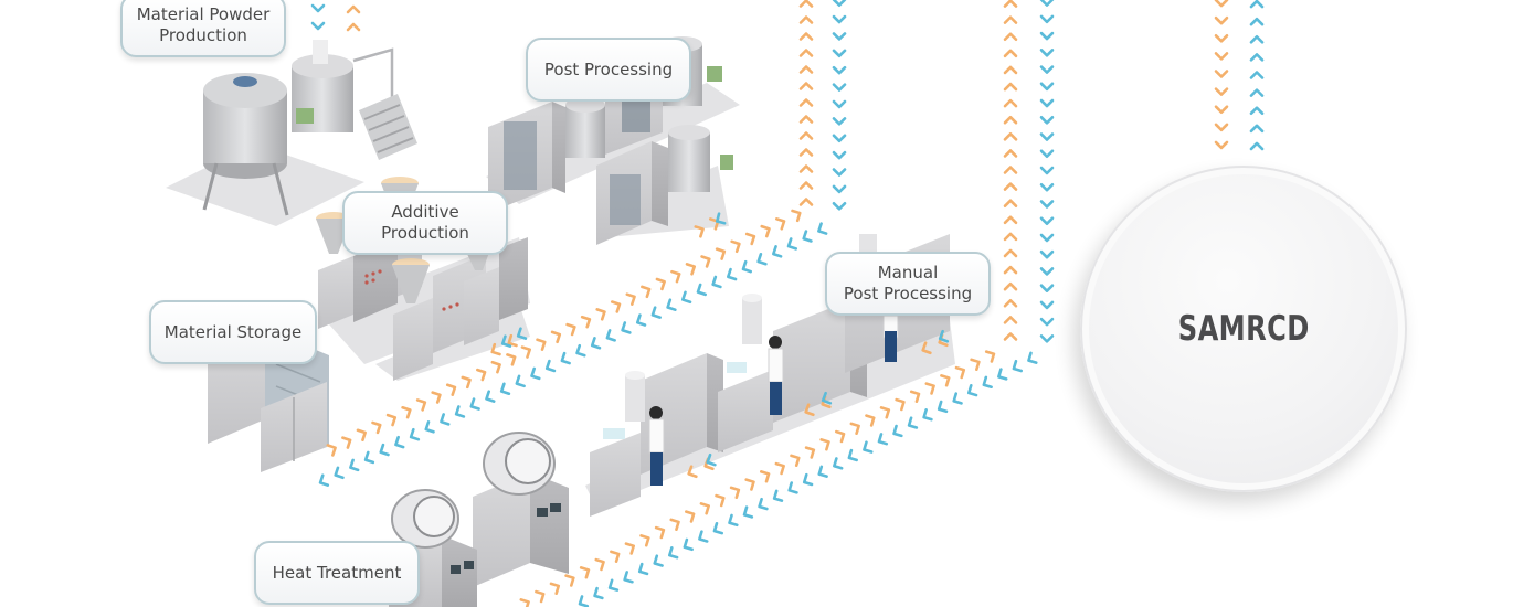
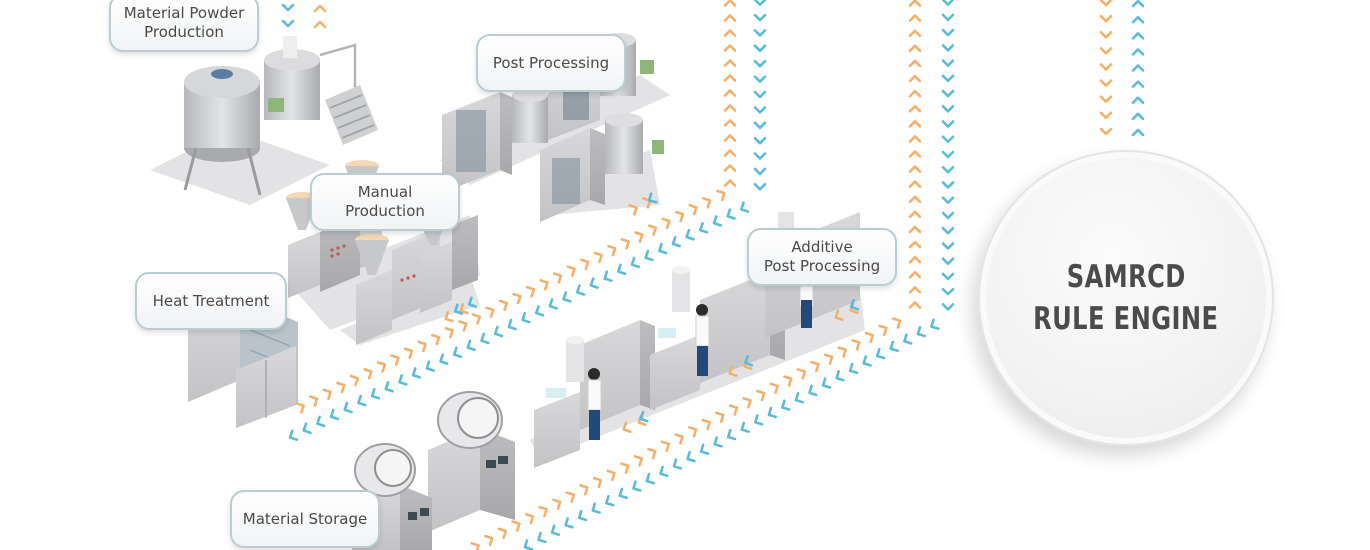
  Material Powder
  Production
  Post Processing
- Additive
+ Manual
  Production
- Material Storage
+ Heat Treatment
- Manual
+ Additive
  Post Processing
- Heat Treatment
+ Material Storage
  SAMRCD
+ RULE ENGINE
